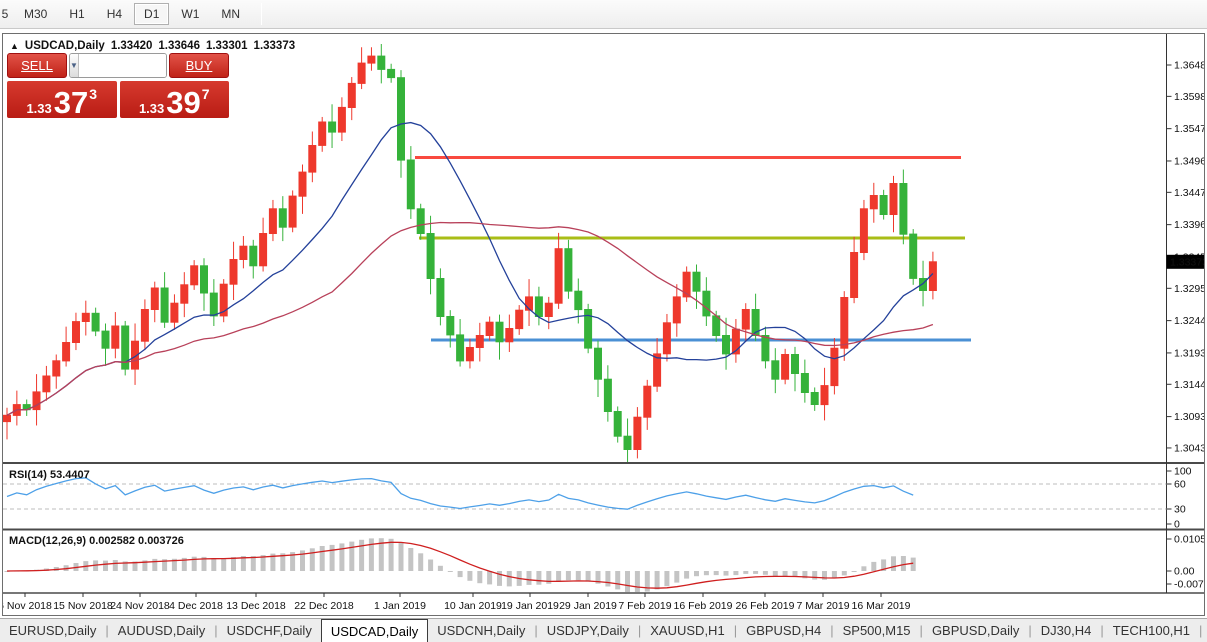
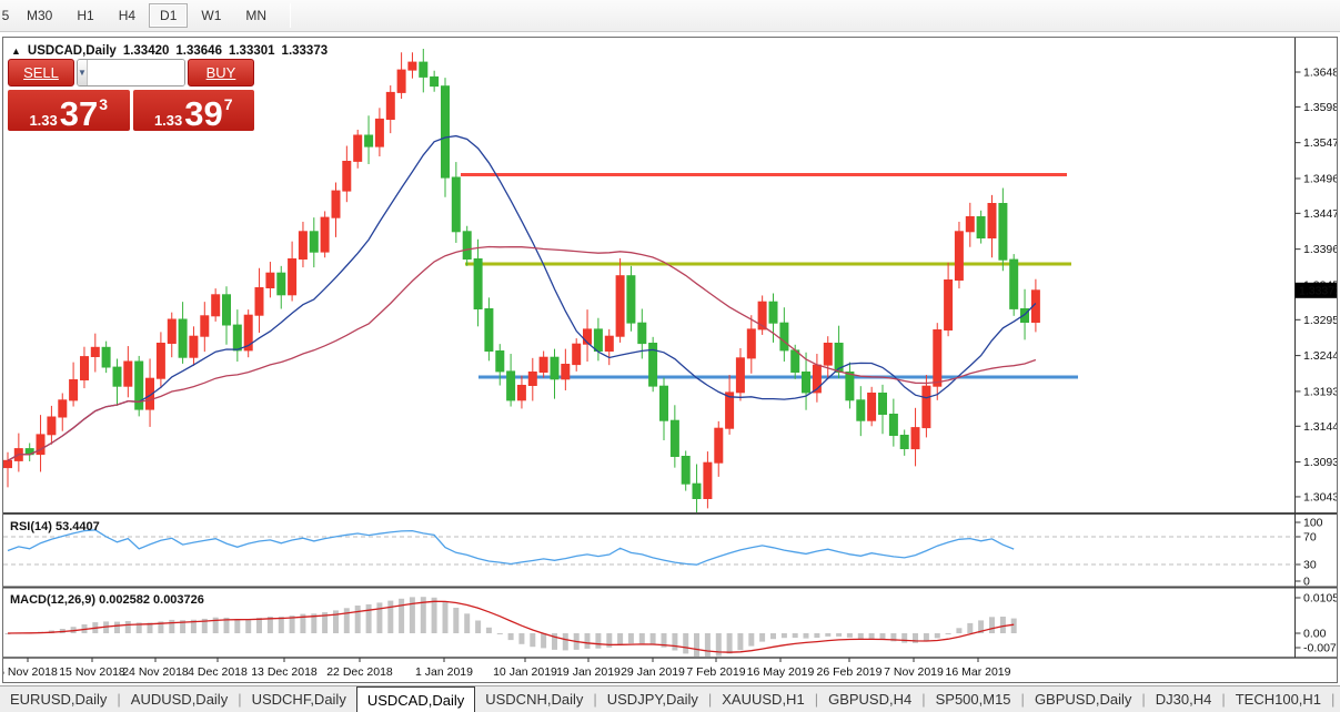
  5
  M30
  H1
  H4
  D1
  W1
  MN
  1.3648
  1.3598
  1.3547
  1.3496
  1.3447
  1.3396
  1.3295
  1.3244
  1.3193
  1.3144
  1.3093
  1.3043
  100
- 60
+ 70
  30
  0
  0.0105
  0.00
  -0.007
  Nov 2018
  15 Nov 2018
  24 Nov 2018
  4 Dec 2018
  13 Dec 2018
  22 Dec 2018
  1 Jan 2019
  10 Jan 2019
  19 Jan 2019
  29 Jan 2019
  7 Feb 2019
- 16 Feb 2019
+ 16 May 2019
  26 Feb 2019
- 7 Mar 2019
+ 7 Nov 2019
  16 Mar 2019
  1.3337
  RSI(14) 53.4407
  MACD(12,26,9) 0.002582 0.003726
  ▲
  USDCAD,Daily
  1.33420
  1.33646
  1.33301
  1.33373
  SELL
  ▼
  BUY
  1.33
  37
  3
  1.33
  39
  7
  EURUSD,Daily
  |
  AUDUSD,Daily
  |
  USDCHF,Daily
  USDCAD,Daily
  USDCNH,Daily
  |
  USDJPY,Daily
  |
  XAUUSD,H1
  |
  GBPUSD,H4
  |
  SP500,M15
  |
  GBPUSD,Daily
  |
  DJ30,H4
  |
  TECH100,H1
  |
